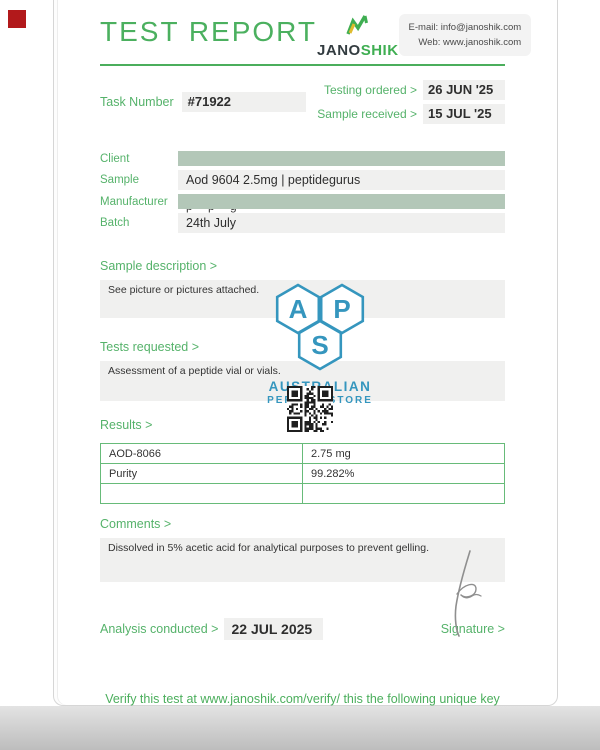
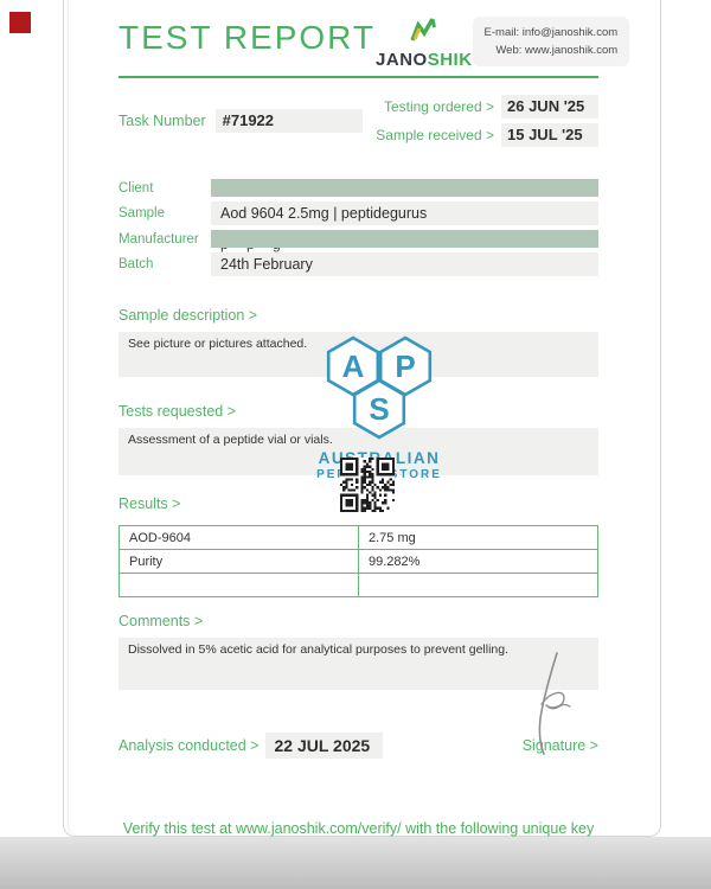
  TEST REPORT
  JANOSHIK
  E-mail: info@janoshik.com
  Web: www.janoshik.com
  Task Number
  #71922
  Testing ordered >
  26 JUN '25
  Sample received >
  15 JUL '25
  Client
  Sample
  Aod 9604 2.5mg | peptidegurus
  Manufacturer
  Batch
- 24th July
+ 24th February
  Sample description >
  See picture or pictures attached.
  Tests requested >
  Assessment of a peptide vial or vials.
  Results >
- AOD-8066	2.75 mg
+ AOD-9604	2.75 mg
  Purity	99.282%
  Comments >
  Dissolved in 5% acetic acid for analytical purposes to prevent gelling.
  Analysis conducted >
  22 JUL 2025
  Signature >
- Verify this test at www.janoshik.com/verify/ this the following unique key
+ Verify this test at www.janoshik.com/verify/ with the following unique key
  A
  P
  S
